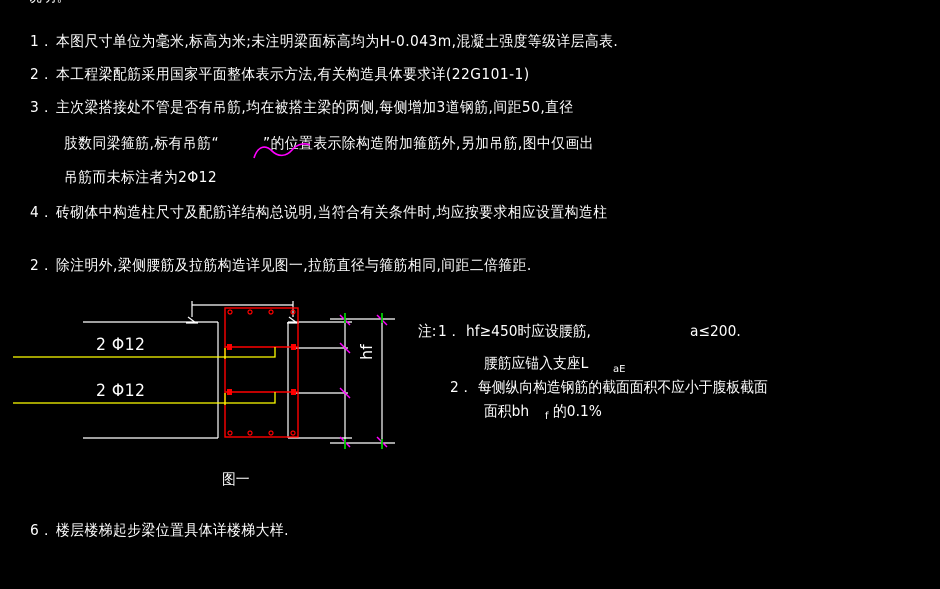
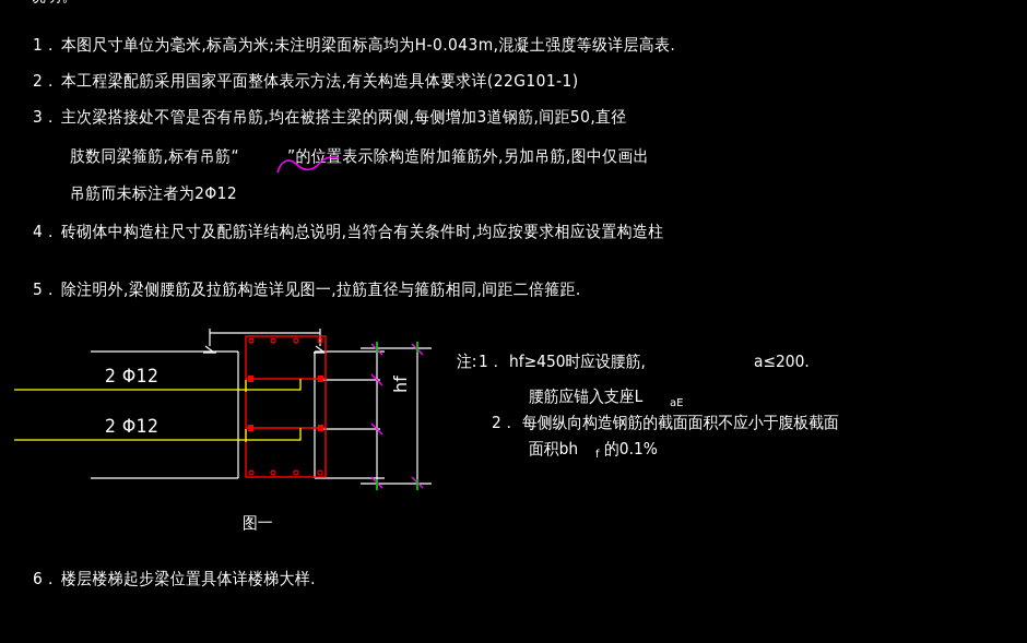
  1．本图尺寸单位为毫米,标高为米;未注明梁面标高均为H-0.043m,混凝土强度等级详层高表.
  2．本工程梁配筋采用国家平面整体表示方法,有关构造具体要求详(22G101-1)
  3．主次梁搭接处不管是否有吊筋,均在被搭主梁的两侧,每侧增加3道钢筋,间距50,直径
  肢数同梁箍筋,标有吊筋“ ”的位置表示除构造附加箍筋外,另加吊筋,图中仅画出
  吊筋而未标注者为2Φ12
  4．砖砌体中构造柱尺寸及配筋详结构总说明,当符合有关条件时,均应按要求相应设置构造柱
- 2．除注明外,梁侧腰筋及拉筋构造详见图一,拉筋直径与箍筋相同,间距二倍箍距.
+ 5．除注明外,梁侧腰筋及拉筋构造详见图一,拉筋直径与箍筋相同,间距二倍箍距.
  6．楼层楼梯起步梁位置具体详楼梯大样.
  2 Φ12
  2 Φ12
  图一
  注:
  1．
  hf≥450时应设腰筋,
  a≤200.
  腰筋应锚入支座L
  aE
  2．
  每侧纵向构造钢筋的截面面积不应小于腹板截面
  面积bh
  f
  的0.1%
